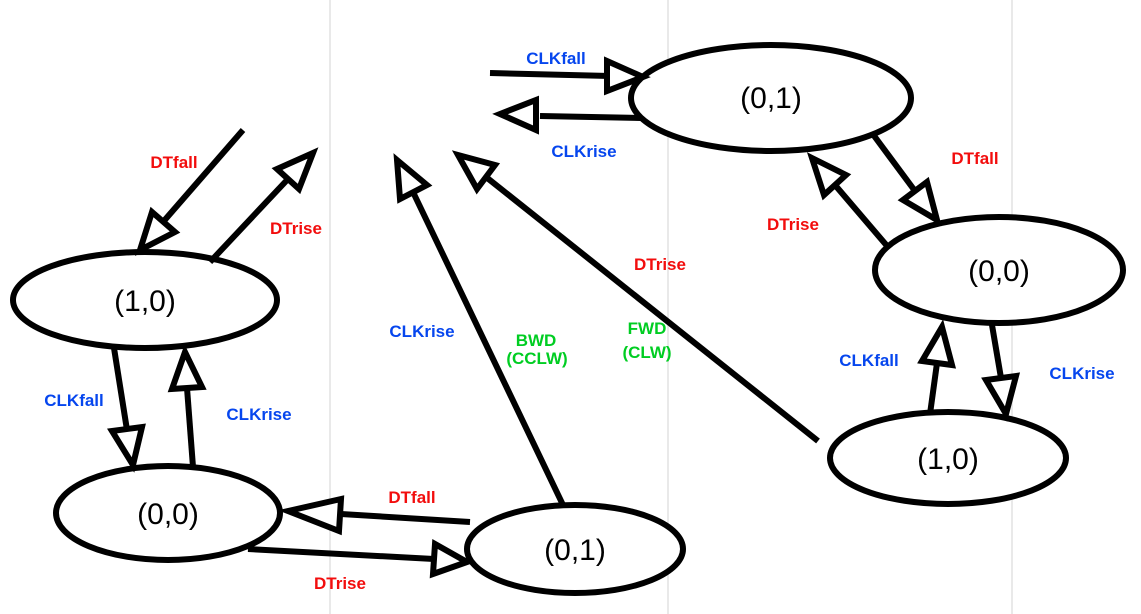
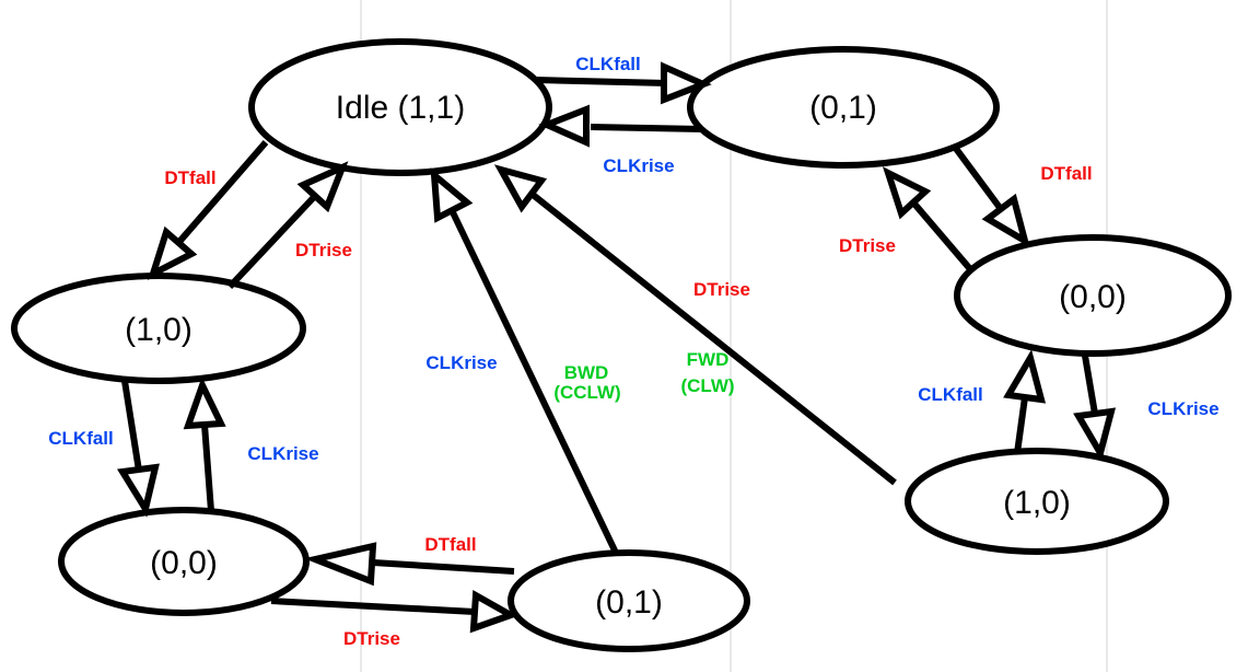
+ Idle (1,1)
  (0,1)
  (0,0)
  (1,0)
  (1,0)
  (0,0)
  (0,1)
  CLKfall
  CLKrise
  DTfall
  DTrise
  CLKfall
  CLKrise
  DTfall
  DTrise
  CLKrise
  DTrise
  DTfall
  DTrise
  CLKfall
  CLKrise
  BWD
  (CCLW)
  FWD
  (CLW)
